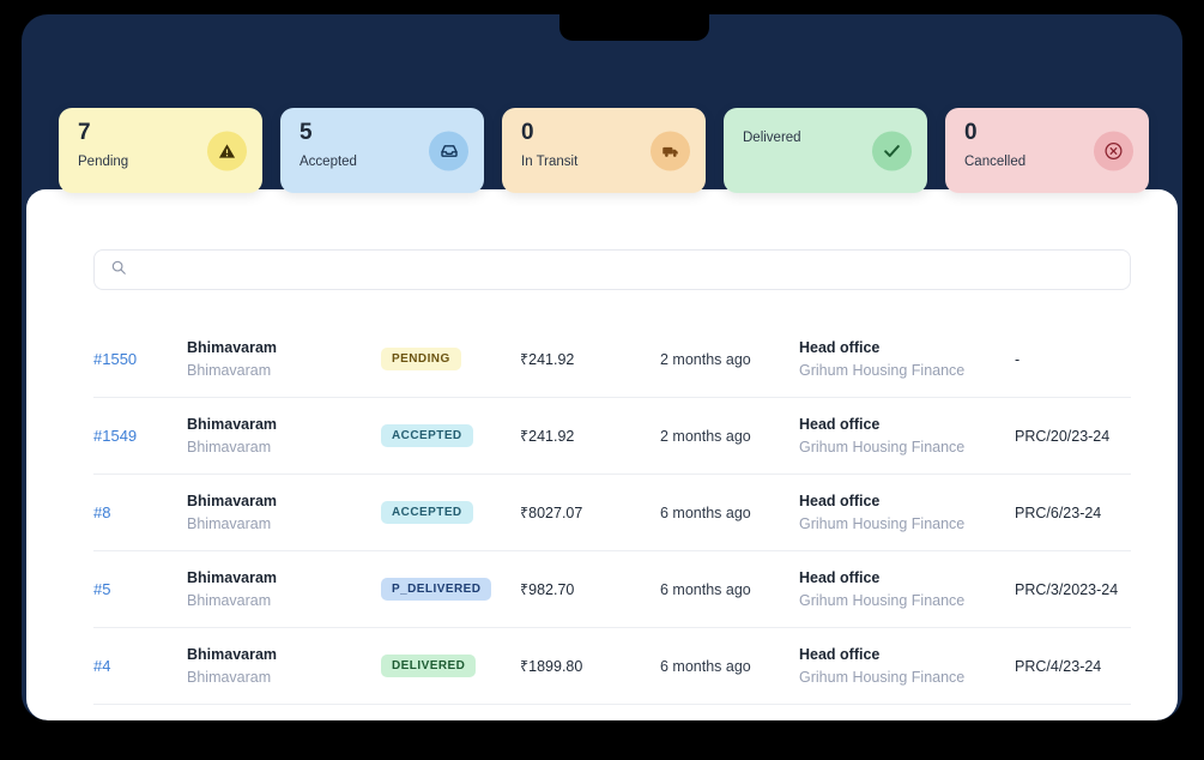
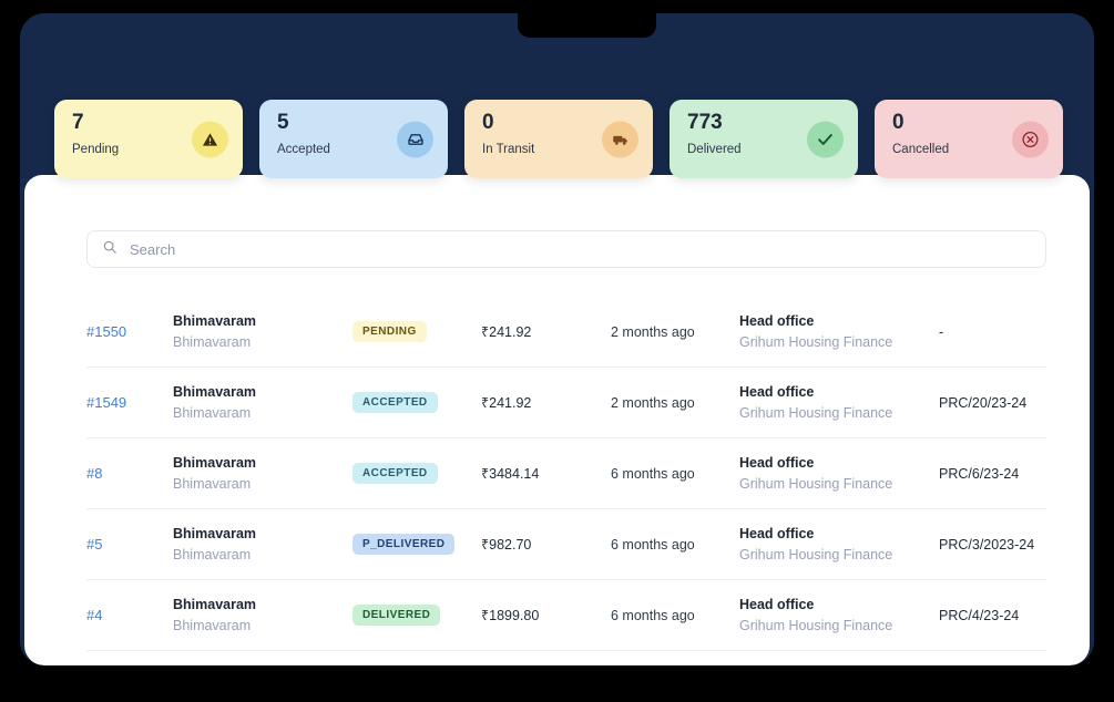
  7
  Pending
  5
  Accepted
  0
  In Transit
+ 773
  Delivered
  0
  Cancelled
+ Search
  #1550
  Bhimavaram
  Bhimavaram
  PENDING
  ₹241.92
  2 months ago
  Head office
  Grihum Housing Finance
  -
  #1549
  Bhimavaram
  Bhimavaram
  ACCEPTED
  ₹241.92
  2 months ago
  Head office
  Grihum Housing Finance
  PRC/20/23-24
  #8
  Bhimavaram
  Bhimavaram
  ACCEPTED
- ₹8027.07
+ ₹3484.14
  6 months ago
  Head office
  Grihum Housing Finance
  PRC/6/23-24
  #5
  Bhimavaram
  Bhimavaram
  P_DELIVERED
  ₹982.70
  6 months ago
  Head office
  Grihum Housing Finance
  PRC/3/2023-24
  #4
  Bhimavaram
  Bhimavaram
  DELIVERED
  ₹1899.80
  6 months ago
  Head office
  Grihum Housing Finance
  PRC/4/23-24
